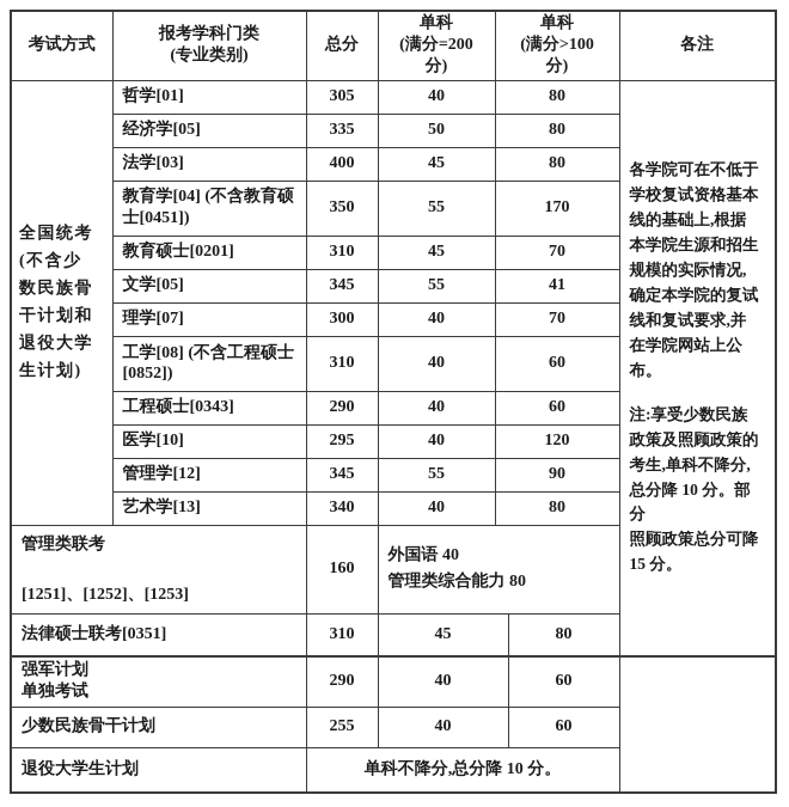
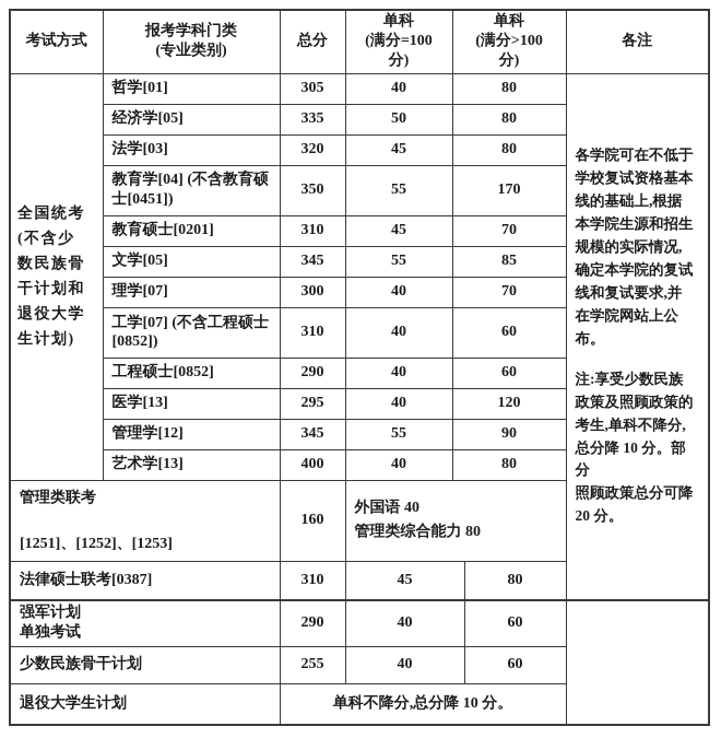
- 考试方式	报考学科门类 (专业类别)	总分	单科 (满分=200 分)	单科 (满分>100 分)	各注
+ 考试方式	报考学科门类 (专业类别)	总分	单科 (满分=100 分)	单科 (满分>100 分)	各注
- 全国统考 (不含少 数民族骨 干计划和 退役大学 生计划)	哲学[01]	305	40	80	各学院可在不低于 学校复试资格基本 线的基础上,根据 本学院生源和招生 规模的实际情况, 确定本学院的复试 线和复试要求,并 在学院网站上公 布。 注:享受少数民族 政策及照顾政策的 考生,单科不降分, 总分降 10 分。部分 照顾政策总分可降 15 分。
+ 全国统考 (不含少 数民族骨 干计划和 退役大学 生计划)	哲学[01]	305	40	80	各学院可在不低于 学校复试资格基本 线的基础上,根据 本学院生源和招生 规模的实际情况, 确定本学院的复试 线和复试要求,并 在学院网站上公 布。 注:享受少数民族 政策及照顾政策的 考生,单科不降分, 总分降 10 分。部分 照顾政策总分可降 20 分。
  经济学[05]	335	50	80
- 法学[03]	400	45	80
+ 法学[03]	320	45	80
  教育学[04] (不含教育硕士[0451])	350	55	170
  教育硕士[0201]	310	45	70
- 文学[05]	345	55	41
+ 文学[05]	345	55	85
  理学[07]	300	40	70
- 工学[08] (不含工程硕士[0852])	310	40	60
+ 工学[07] (不含工程硕士[0852])	310	40	60
- 工程硕士[0343]	290	40	60
+ 工程硕士[0852]	290	40	60
- 医学[10]	295	40	120
+ 医学[13]	295	40	120
  管理学[12]	345	55	90
- 艺术学[13]	340	40	80
+ 艺术学[13]	400	40	80
  管理类联考 [1251]、[1252]、[1253]	160	外国语 40 管理类综合能力 80
- 法律硕士联考[0351]	310	45	80
+ 法律硕士联考[0387]	310	45	80
  强军计划 单独考试	290	40	60
  少数民族骨干计划	255	40	60
  退役大学生计划	单科不降分,总分降 10 分。
